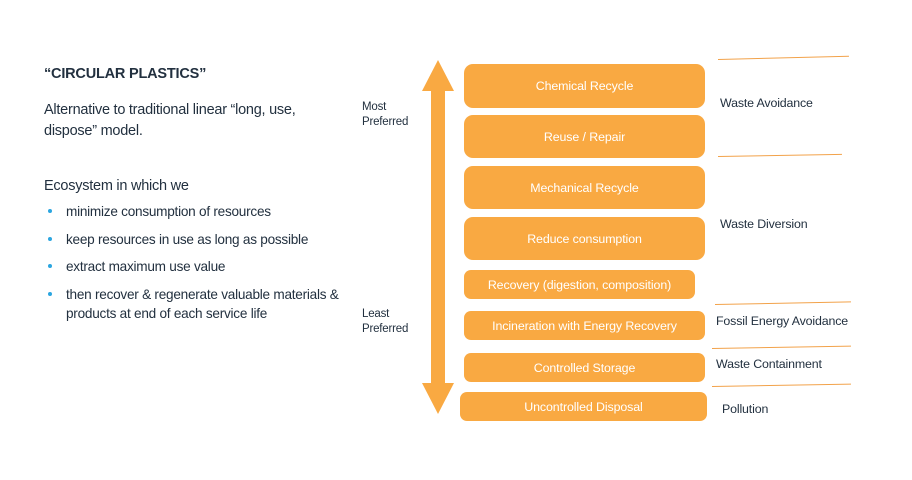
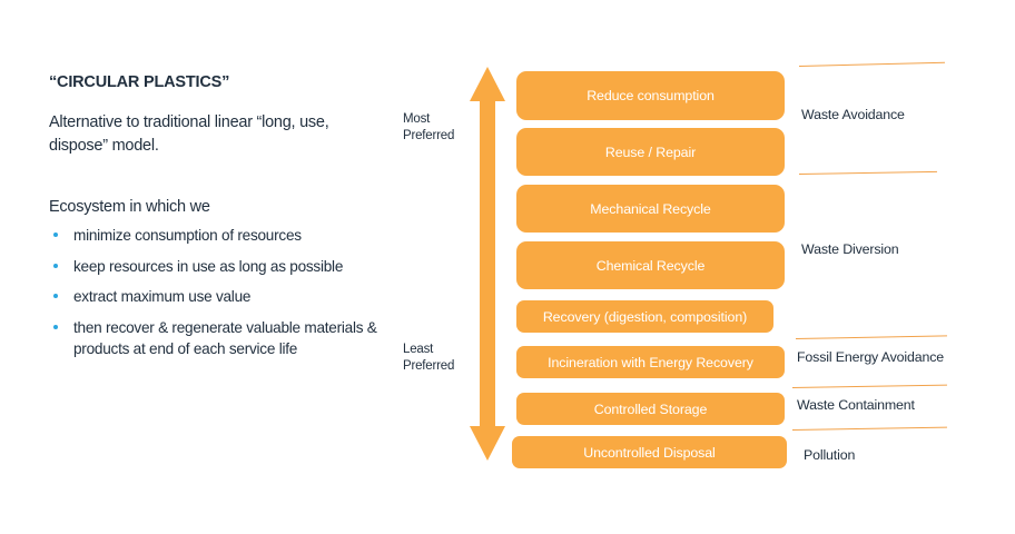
  “CIRCULAR PLASTICS”
  Alternative to traditional linear “long, use, dispose” model.
  Ecosystem in which we
  minimize consumption of resources
  keep resources in use as long as possible
  extract maximum use value
  then recover & regenerate valuable materials & products at end of each service life
  Most
  Preferred
  Least
  Preferred
- Chemical Recycle
+ Reduce consumption
  Reuse / Repair
  Mechanical Recycle
- Reduce consumption
+ Chemical Recycle
  Recovery (digestion, composition)
  Incineration with Energy Recovery
  Controlled Storage
  Uncontrolled Disposal
  Waste Avoidance
  Waste Diversion
  Fossil Energy Avoidance
  Waste Containment
  Pollution
